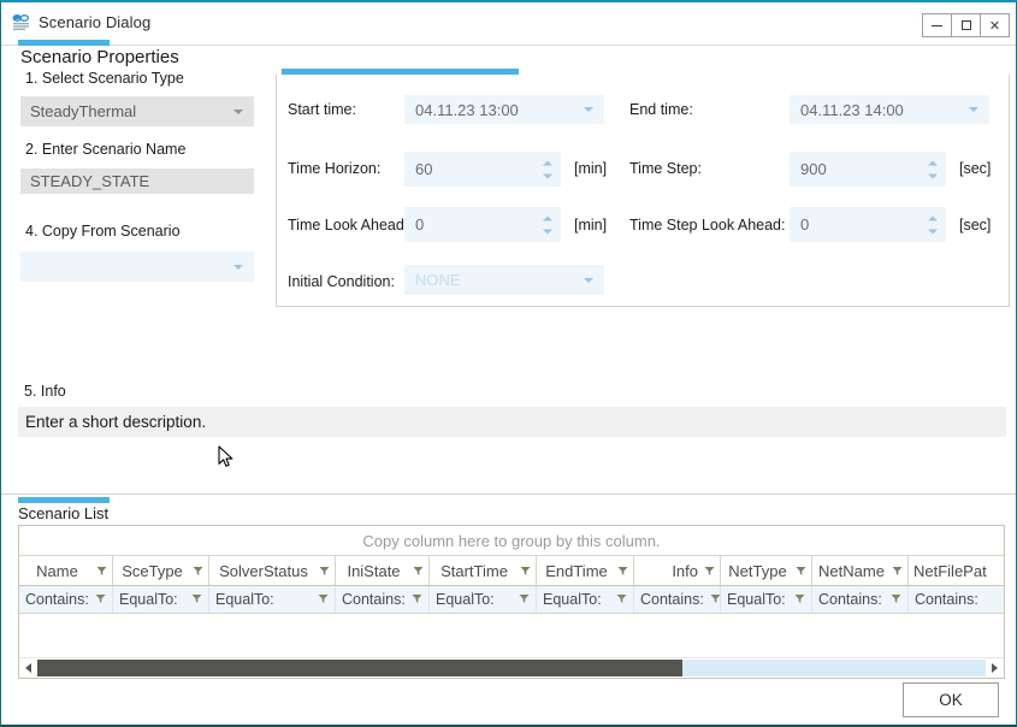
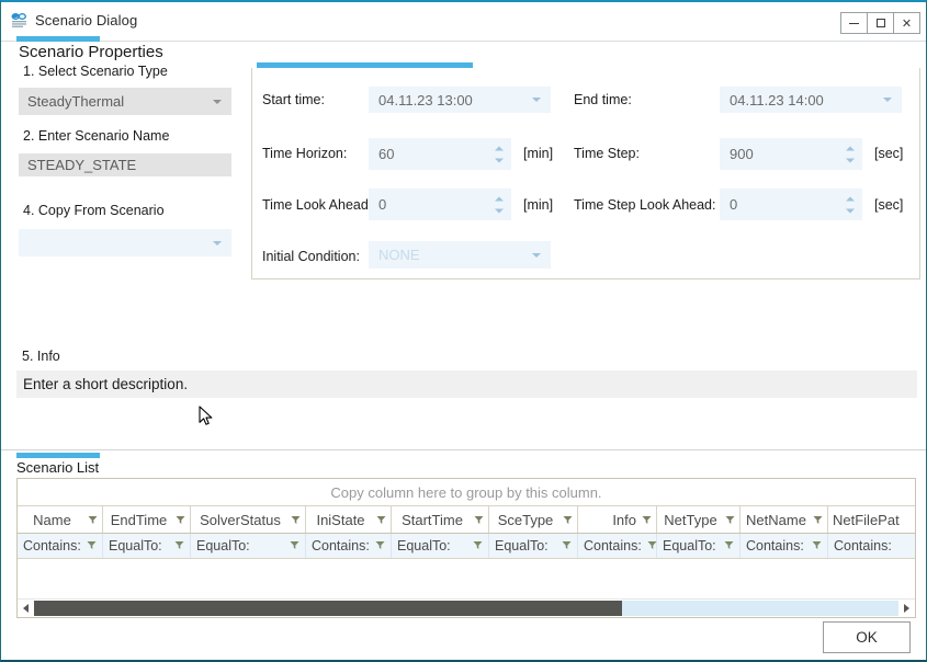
  Scenario Dialog
  ✕
  1. Select Scenario Type
  SteadyThermal
  2. Enter Scenario Name
  STEADY_STATE
  4. Copy From Scenario
  Start time:
  04.11.23 13:00
  End time:
  04.11.23 14:00
  Time Horizon:
  60
  [min]
  Time Step:
  900
  [sec]
  Time Look Ahead
  0
  [min]
  Time Step Look Ahead:
  0
  [sec]
  Initial Condition:
  NONE
  5. Info
  Enter a short description.
  Scenario List
  Copy column here to group by this column.
  Name
- SceType
+ EndTime
  SolverStatus
  IniState
  StartTime
- EndTime
+ SceType
  Info
  NetType
  NetName
  NetFilePat
  Contains:
  EqualTo:
  EqualTo:
  Contains:
  EqualTo:
  EqualTo:
  Contains:
  EqualTo:
  Contains:
  Contains:
  OK
  Scenario Properties
